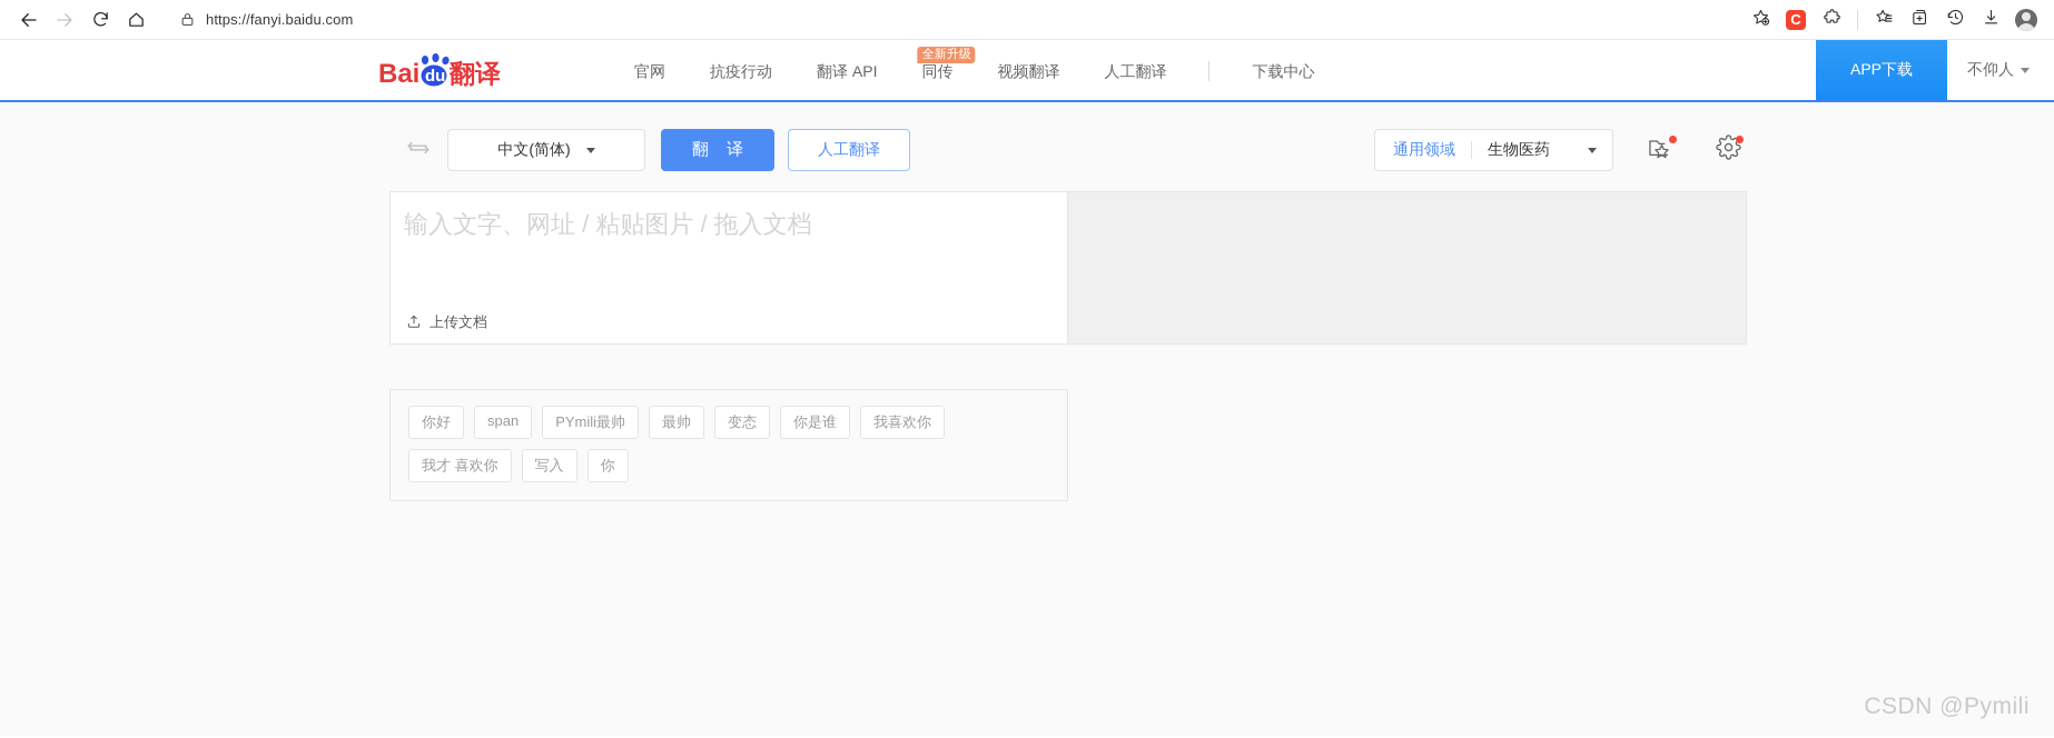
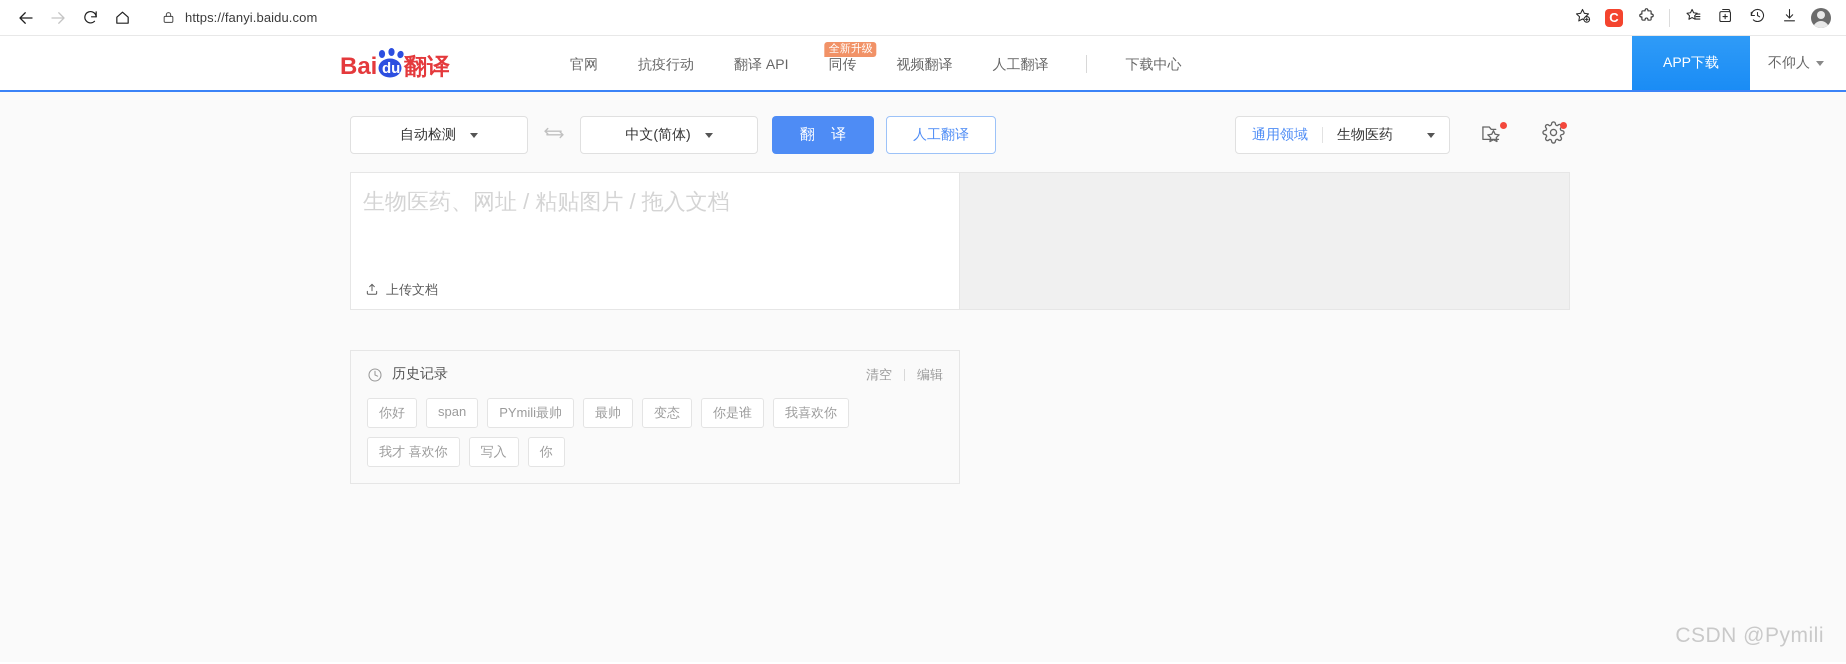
  https://fanyi.baidu.com
  C
  Bai
  du
  翻译
  官网
  抗疫行动
  翻译 API
  全新升级
  同传
  视频翻译
  人工翻译
  下载中心
  APP下载
  不仰人
+ 自动检测
  中文(简体)
  翻 译
  人工翻译
  通用领域
  生物医药
- 输入文字、网址 / 粘贴图片 / 拖入文档
+ 生物医药、网址 / 粘贴图片 / 拖入文档
  上传文档
+ 历史记录
+ 清空
+ 编辑
  你好
  span
  PYmili最帅
  最帅
  变态
  你是谁
  我喜欢你
  我才 喜欢你
  写入
  你
  CSDN @Pymili
